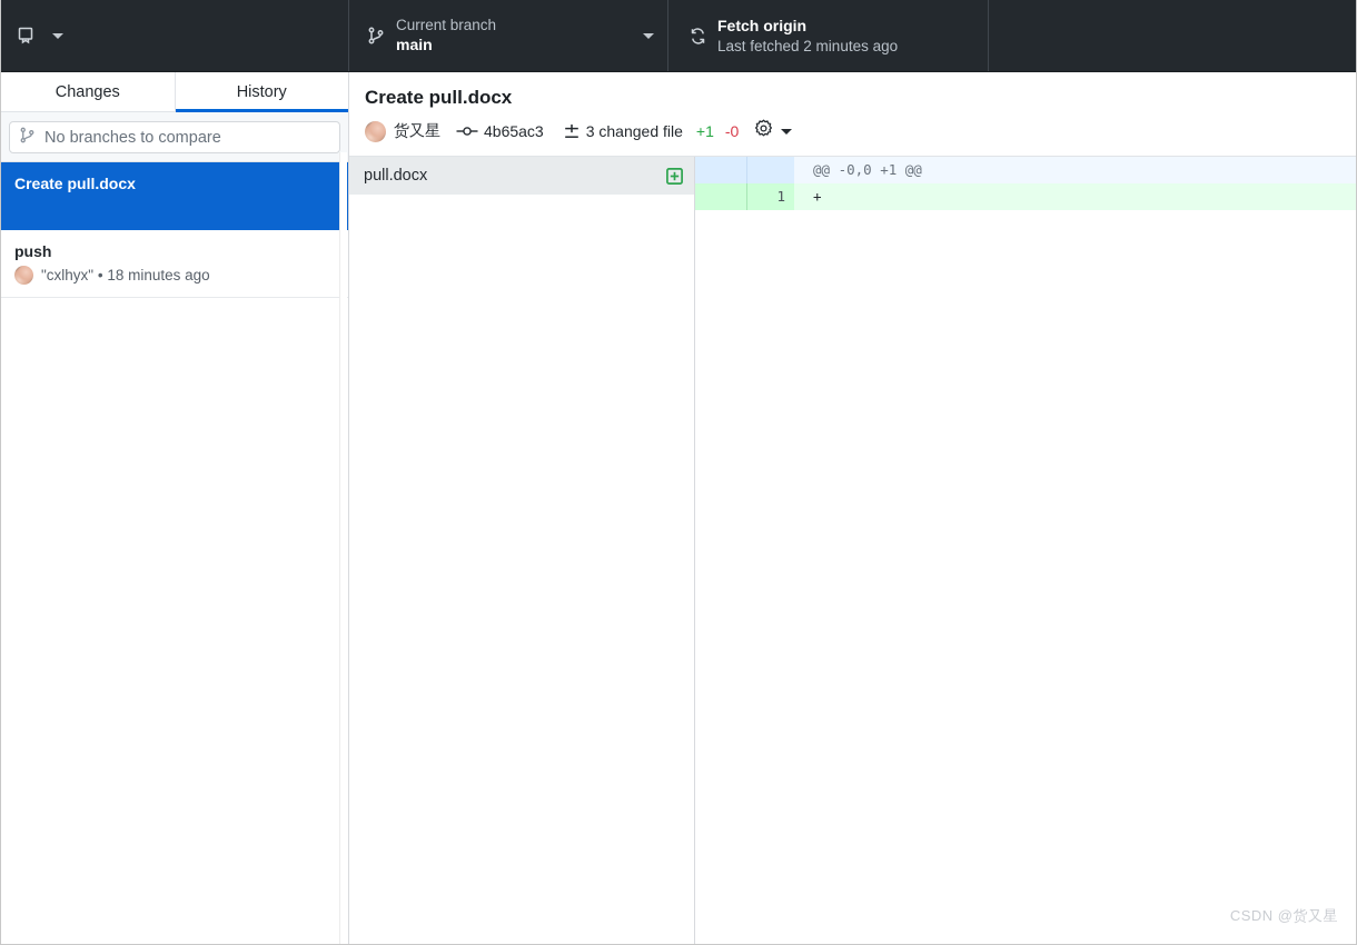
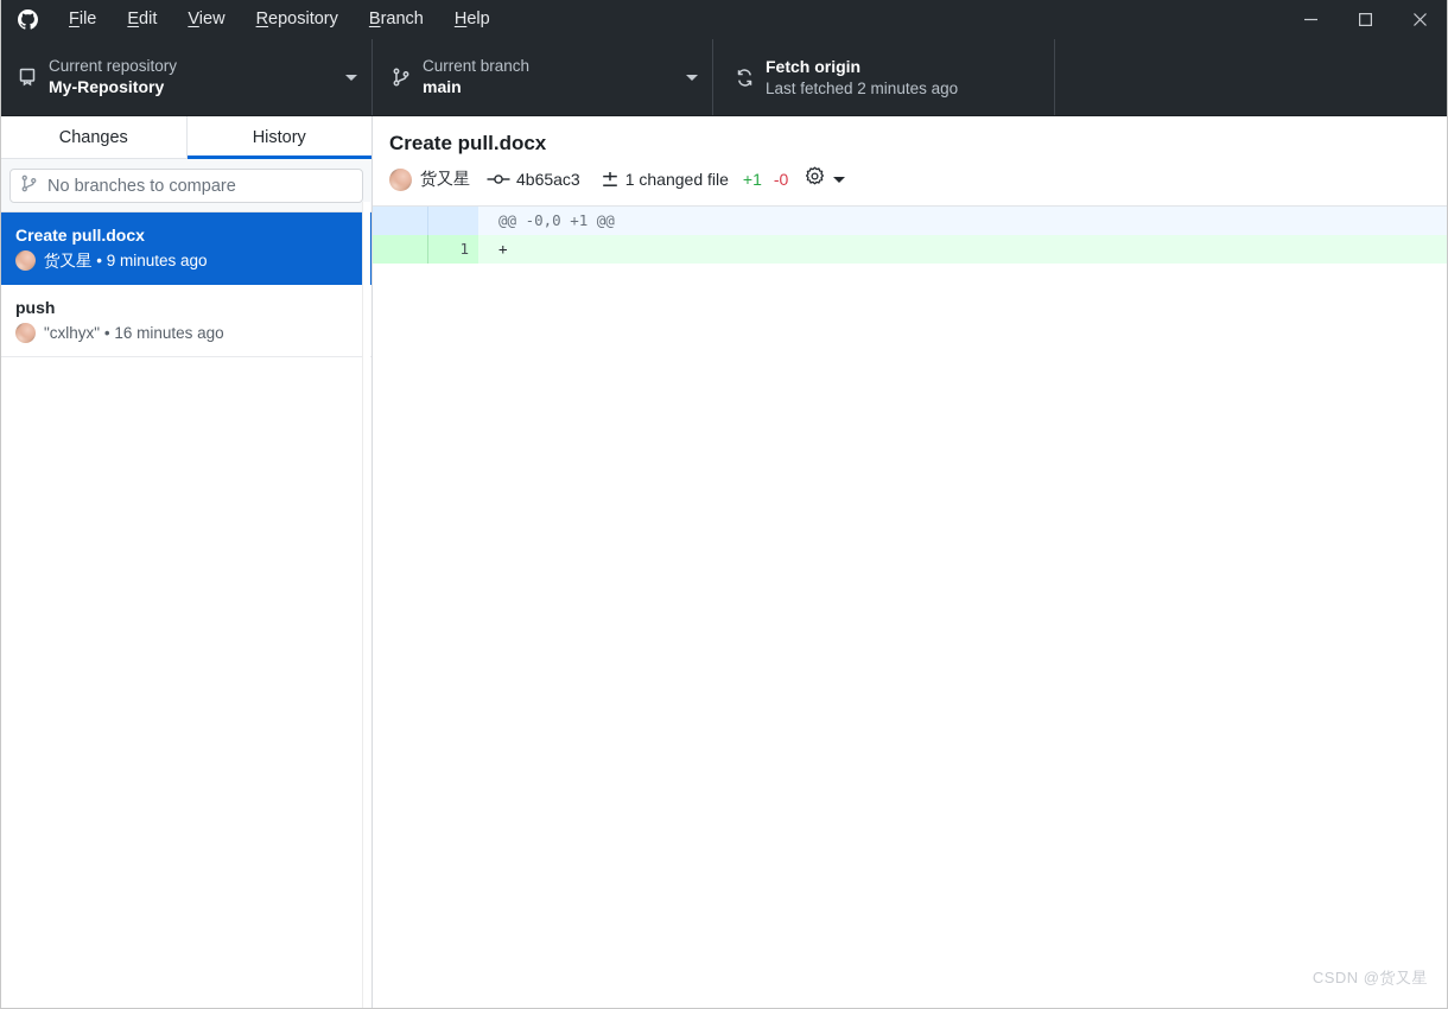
+ File
+ Edit
+ View
+ Repository
+ Branch
+ Help
+ Current repository
+ My-Repository
  Current branch
  main
  Fetch origin
  Last fetched 2 minutes ago
  Changes
  History
  No branches to compare
  Create pull.docx
+ 货又星 • 9 minutes ago
  push
- "cxlhyx" • 18 minutes ago
+ "cxlhyx" • 16 minutes ago
  Create pull.docx
  货又星
  4b65ac3
- 3 changed file
+ 1 changed file
  +1
  -0
- pull.docx
  @@ -0,0 +1 @@
  1
  +
  CSDN @货又星
